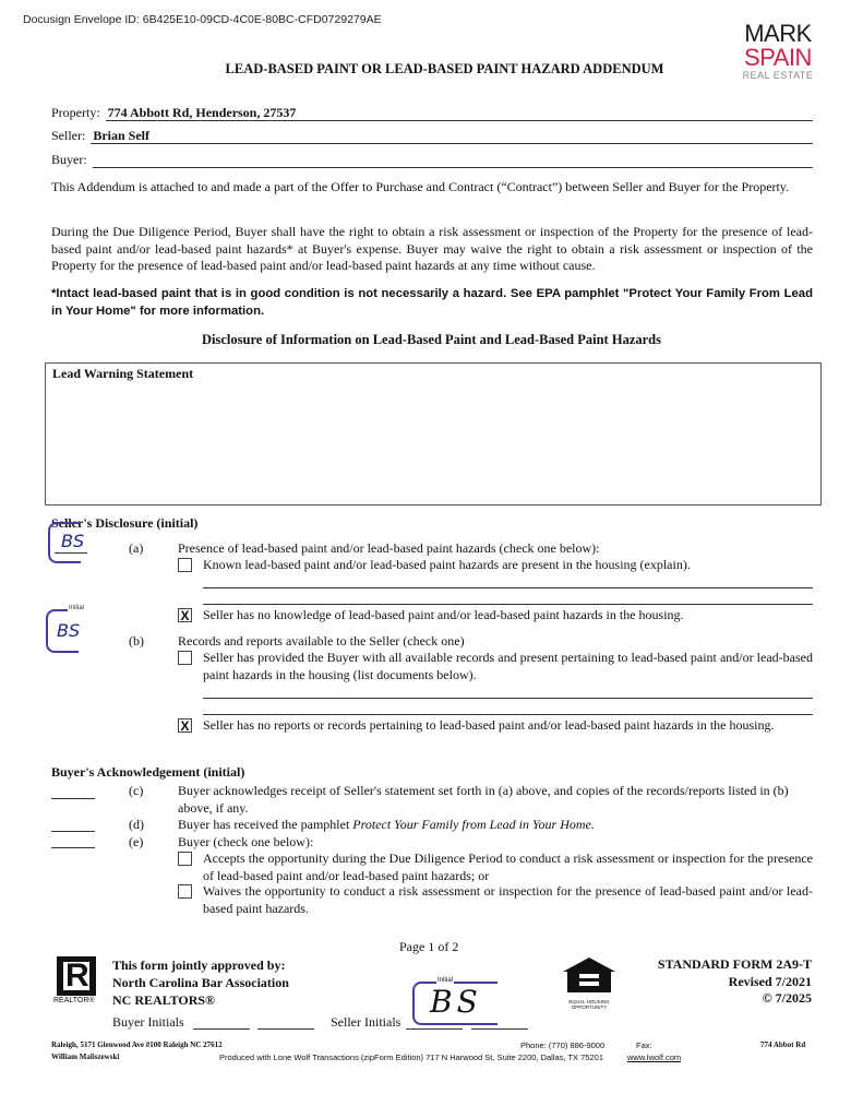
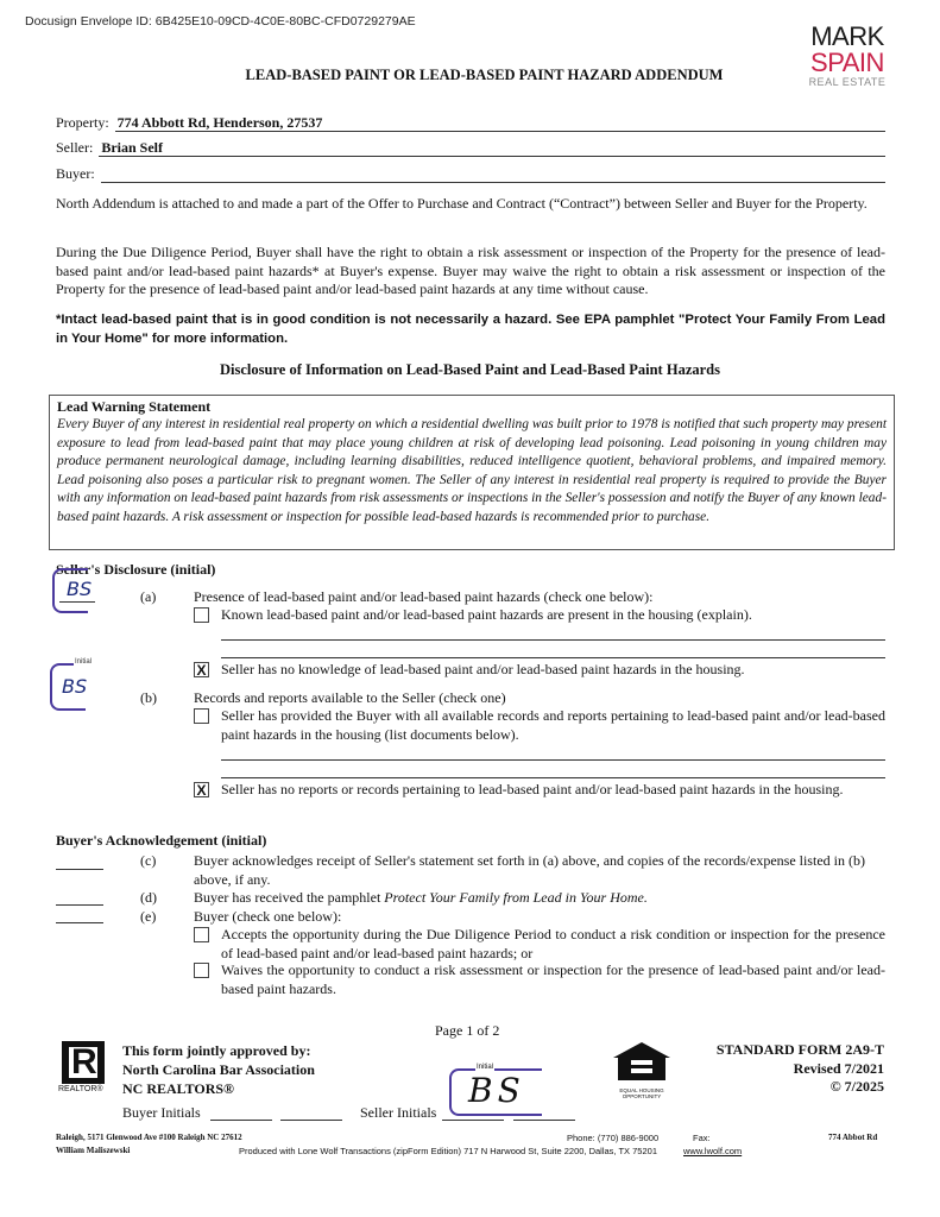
  Docusign Envelope ID: 6B425E10-09CD-4C0E-80BC-CFD0729279AE
  MARK
  SPAIN
  REAL ESTATE
  LEAD-BASED PAINT OR LEAD-BASED PAINT HAZARD ADDENDUM
  Property:
  774 Abbott Rd, Henderson, 27537
  Seller:
  Brian Self
  Buyer:
- This Addendum is attached to and made a part of the Offer to Purchase and Contract (“Contract”) between Seller and Buyer for the Property.
+ North Addendum is attached to and made a part of the Offer to Purchase and Contract (“Contract”) between Seller and Buyer for the Property.
  During the Due Diligence Period, Buyer shall have the right to obtain a risk assessment or inspection of the Property for the presence of lead-based paint and/or lead-based paint hazards* at Buyer's expense. Buyer may waive the right to obtain a risk assessment or inspection of the Property for the presence of lead-based paint and/or lead-based paint hazards at any time without cause.
  *Intact lead-based paint that is in good condition is not necessarily a hazard. See EPA pamphlet "Protect Your Family From Lead in Your Home" for more information.
  Disclosure of Information on Lead-Based Paint and Lead-Based Paint Hazards
  Lead Warning Statement
+ Every Buyer of any interest in residential real property on which a residential dwelling was built prior to 1978 is notified that such property may present exposure to lead from lead-based paint that may place young children at risk of developing lead poisoning. Lead poisoning in young children may produce permanent neurological damage, including learning disabilities, reduced intelligence quotient, behavioral problems, and impaired memory. Lead poisoning also poses a particular risk to pregnant women. The Seller of any interest in residential real property is required to provide the Buyer with any information on lead-based paint hazards from risk assessments or inspections in the Seller's possession and notify the Buyer of any known lead-based paint hazards. A risk assessment or inspection for possible lead-based hazards is recommended prior to purchase.
  Seller's Disclosure (initial)
  BS
  (a)
  Presence of lead-based paint and/or lead-based paint hazards (check one below):
  Known lead-based paint and/or lead-based paint hazards are present in the housing (explain).
  BS
  X
  Seller has no knowledge of lead-based paint and/or lead-based paint hazards in the housing.
  (b)
  Records and reports available to the Seller (check one)
- Seller has provided the Buyer with all available records and present pertaining to lead-based paint and/or lead-based paint hazards in the housing (list documents below).
+ Seller has provided the Buyer with all available records and reports pertaining to lead-based paint and/or lead-based paint hazards in the housing (list documents below).
  X
  Seller has no reports or records pertaining to lead-based paint and/or lead-based paint hazards in the housing.
  Buyer's Acknowledgement (initial)
  (c)
- Buyer acknowledges receipt of Seller's statement set forth in (a) above, and copies of the records/reports listed in (b) above, if any.
+ Buyer acknowledges receipt of Seller's statement set forth in (a) above, and copies of the records/expense listed in (b) above, if any.
  (d)
  Buyer has received the pamphlet Protect Your Family from Lead in Your Home.
  (e)
  Buyer (check one below):
- Accepts the opportunity during the Due Diligence Period to conduct a risk assessment or inspection for the presence of lead-based paint and/or lead-based paint hazards; or
+ Accepts the opportunity during the Due Diligence Period to conduct a risk condition or inspection for the presence of lead-based paint and/or lead-based paint hazards; or
  Waives the opportunity to conduct a risk assessment or inspection for the presence of lead-based paint and/or lead-based paint hazards.
  Page 1 of 2
  R
  This form jointly approved by:
  North Carolina Bar Association
  NC REALTORS®
  Buyer Initials
  Seller Initials
  BS
  STANDARD FORM 2A9-T
  Revised 7/2021
  © 7/2025
  Raleigh, 5171 Glenwood Ave #100 Raleigh NC 27612
  William Maliszewski
  Phone: (770) 886-9000
  Fax:
  774 Abbot Rd
  Produced with Lone Wolf Transactions (zipForm Edition) 717 N Harwood St, Suite 2200, Dallas, TX 75201
  www.lwolf.com
